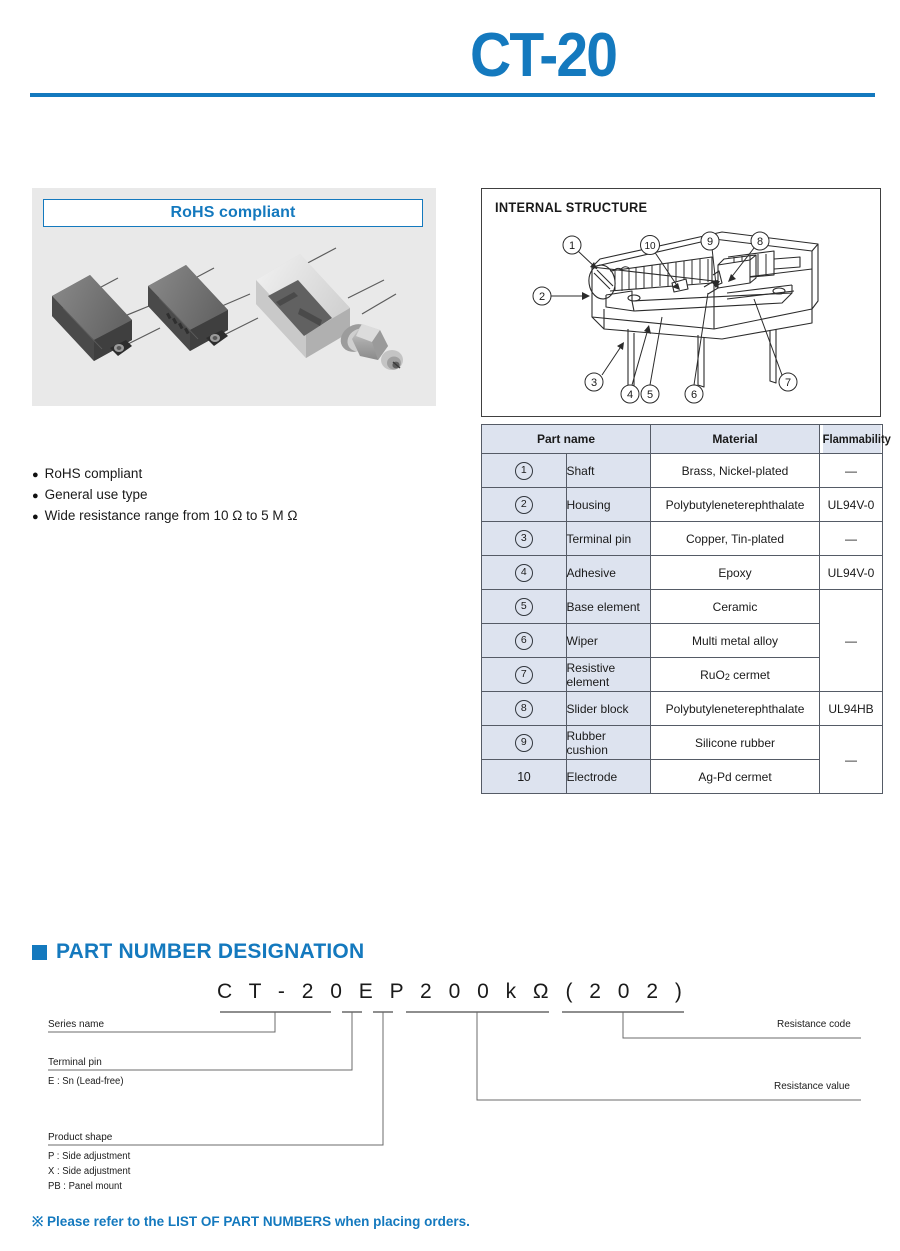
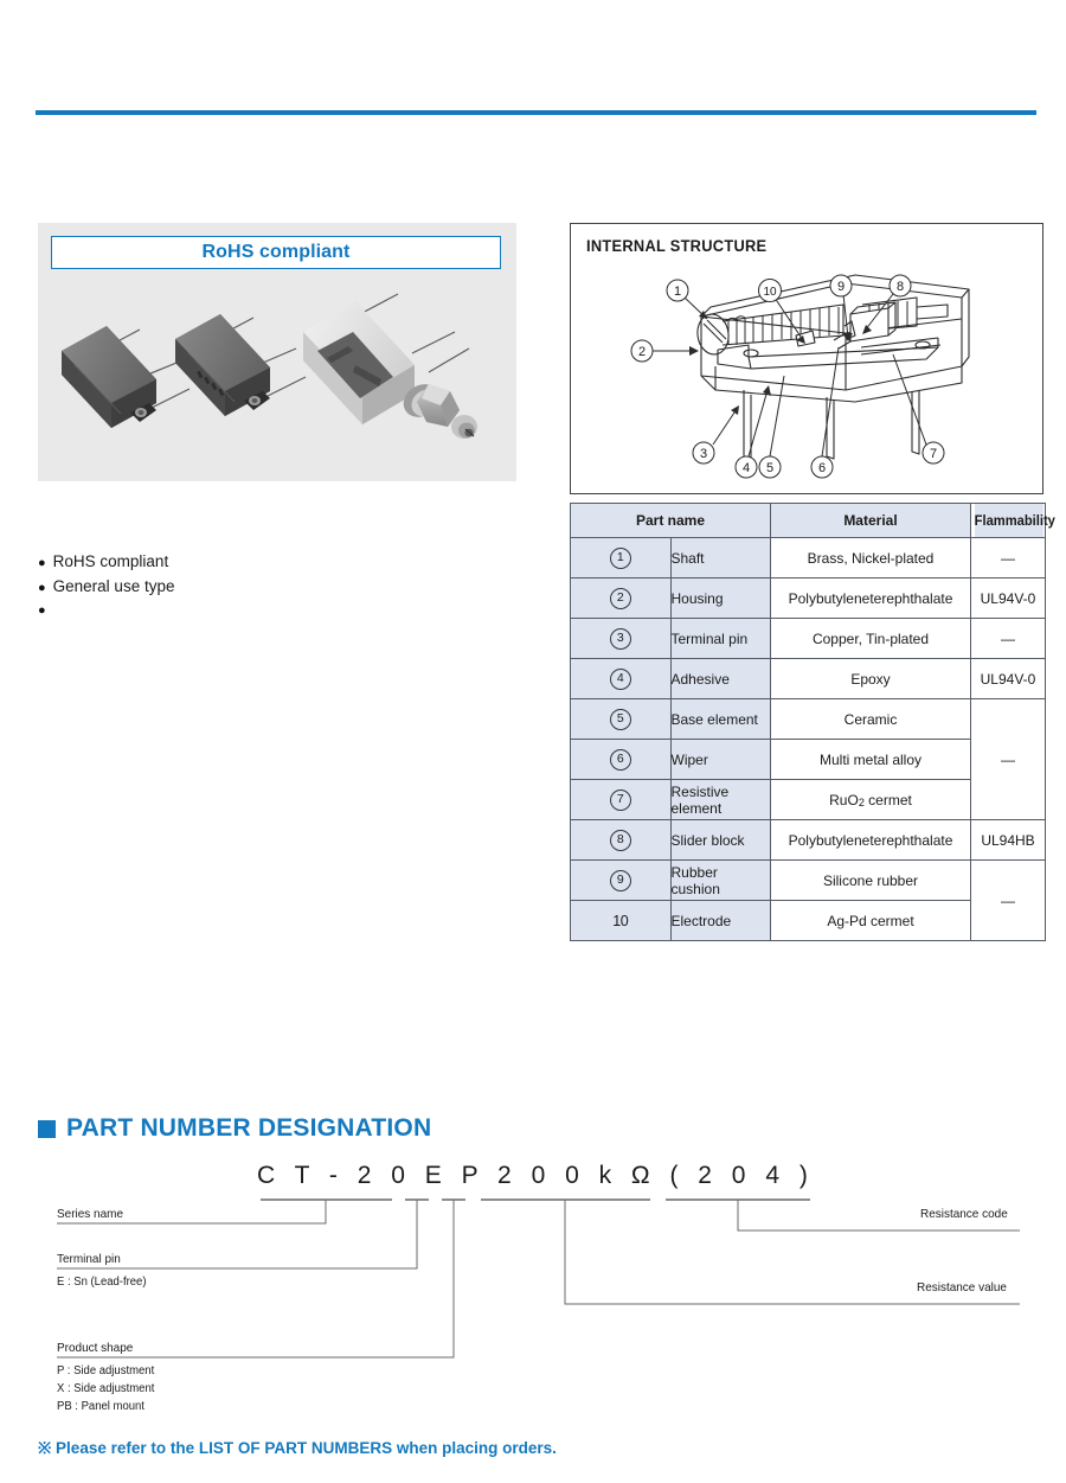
- CT-20
  RoHS compliant
  ●
  RoHS compliant
  ●
  General use type
  ●
- Wide resistance range from 10 Ω to 5 M Ω
  INTERNAL STRUCTURE
  1
  2
  3
  4
  5
  6
  7
  8
  9
  10
  Part name	Material	Flammability
  1	Shaft	Brass, Nickel-plated	—
  2	Housing	Polybutyleneterephthalate	UL94V-0
  3	Terminal pin	Copper, Tin-plated	—
  4	Adhesive	Epoxy	UL94V-0
  5	Base element	Ceramic	—
  6	Wiper	Multi metal alloy
  7	Resistive element	RuO2 cermet
  8	Slider block	Polybutyleneterephthalate	UL94HB
  9	Rubber cushion	Silicone rubber	—
  10	Electrode	Ag-Pd cermet
  PART NUMBER DESIGNATION
- C T - 2 0 E P 2 0 0 k Ω ( 2 0 2 )
+ C T - 2 0 E P 2 0 0 k Ω ( 2 0 4 )
  Series name
  Terminal pin
  E : Sn (Lead-free)
  Product shape
  P : Side adjustment
  X : Side adjustment
  PB : Panel mount
  Resistance code
  Resistance value
  ※ Please refer to the LIST OF PART NUMBERS when placing orders.
